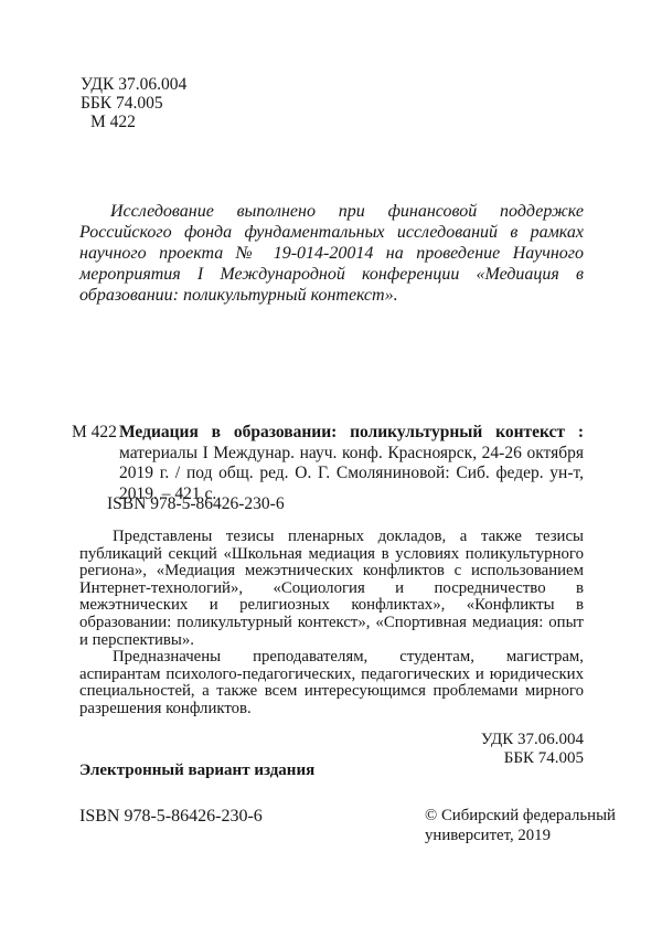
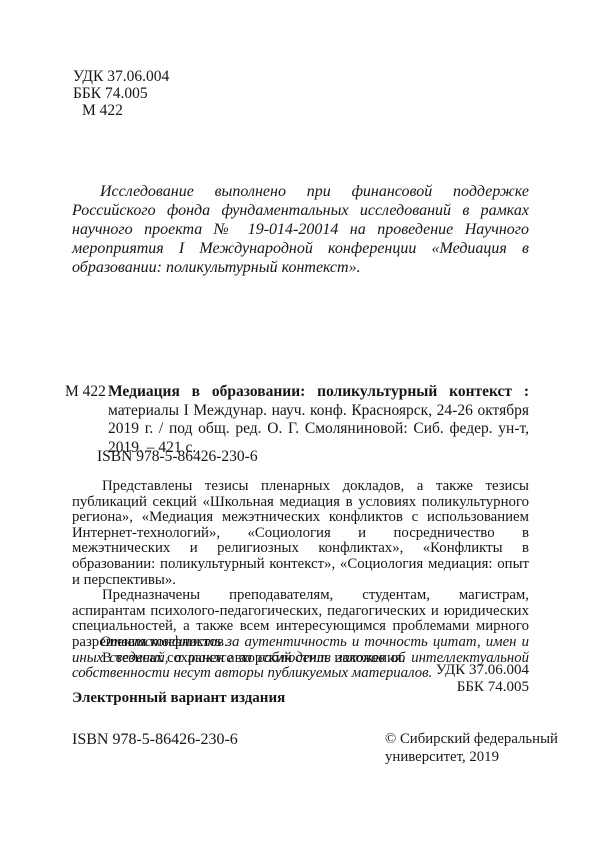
  УДК 37.06.004
  ББК 74.005
  М 422
  Исследование выполнено при финансовой поддержке Российского фонда фундаментальных исследований в рамках научного проекта № 19-014-20014 на проведение Научного мероприятия I Международной конференции «Медиация в образовании: поликультурный контекст».
  М 422
  Медиация в образовании: поликультурный контекст : материалы I Междунар. науч. конф. Красноярск, 24-26 октября 2019 г. / под общ. ред. О. Г. Смоляниновой: Сиб. федер. ун-т, 2019. – 421 с.
  ISBN 978-5-86426-230-6
- Представлены тезисы пленарных докладов, а также тезисы публикаций секций «Школьная медиация в условиях поликультурного региона», «Медиация межэтнических конфликтов с использованием Интернет-технологий», «Социология и посредничество в межэтнических и религиозных конфликтах», «Конфликты в образовании: поликультурный контекст», «Спортивная медиация: опыт и перспективы».
+ Представлены тезисы пленарных докладов, а также тезисы публикаций секций «Школьная медиация в условиях поликультурного региона», «Медиация межэтнических конфликтов с использованием Интернет-технологий», «Социология и посредничество в межэтнических и религиозных конфликтах», «Конфликты в образовании: поликультурный контекст», «Социология медиация: опыт и перспективы».
  Предназначены преподавателям, студентам, магистрам, аспирантам психолого-педагогических, педагогических и юридических специальностей, а также всем интересующимся проблемами мирного разрешения конфликтов.
+ В тезисах сохранен авторский стиль изложения.
+ Ответственность за аутентичность и точность цитат, имен и иных сведений, а также за соблюдение законов об интеллектуальной собственности несут авторы публикуемых материалов.
  УДК 37.06.004
  ББК 74.005
  Электронный вариант издания
  ISBN 978-5-86426-230-6
  © Сибирский федеральный
  университет, 2019
